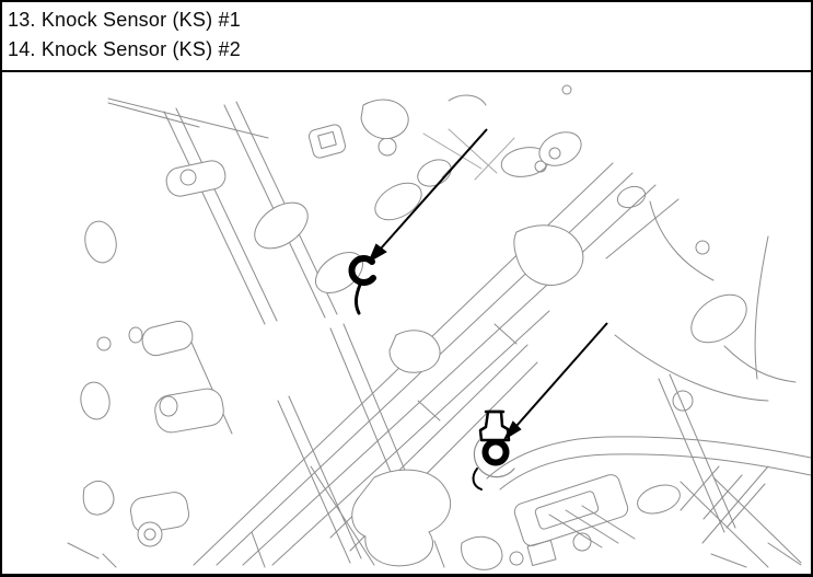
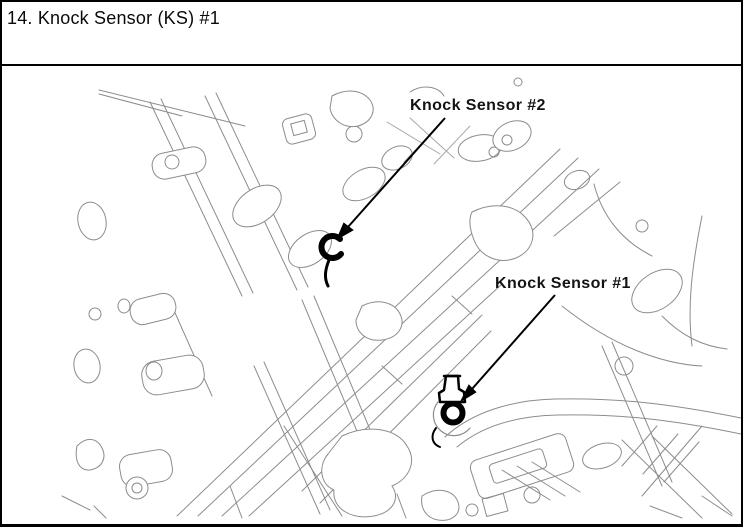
- 13. Knock Sensor (KS) #1
- 14. Knock Sensor (KS) #2
+ 14. Knock Sensor (KS) #1
+ Knock Sensor #2
+ Knock Sensor #1
